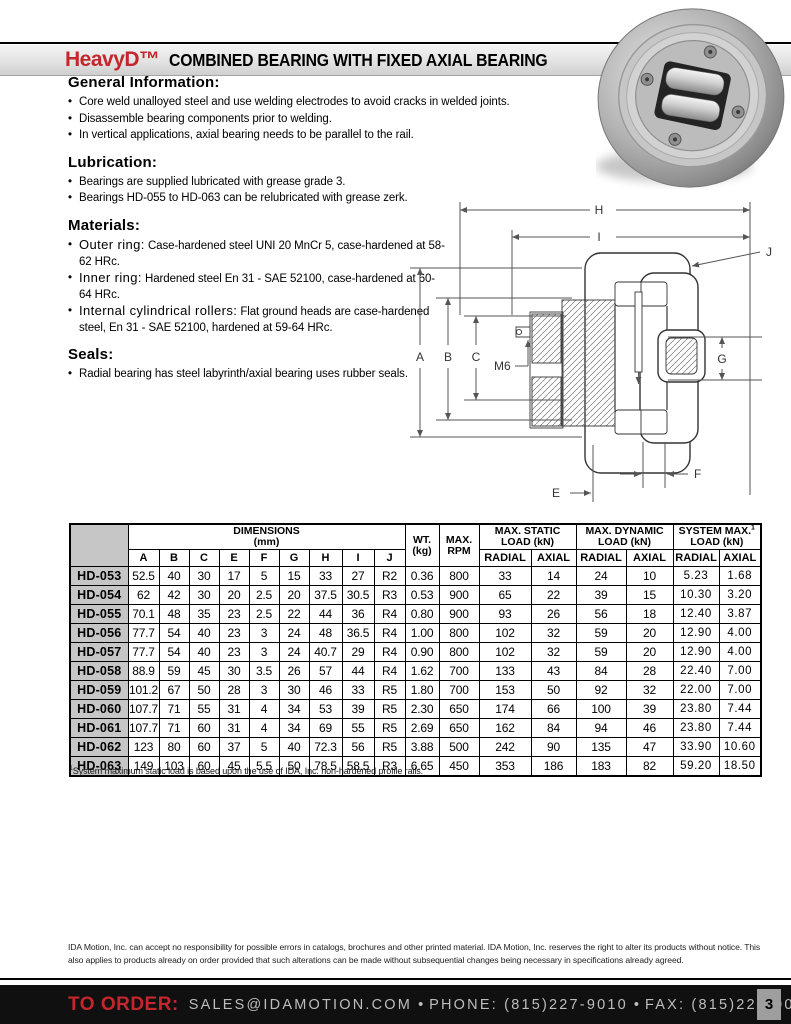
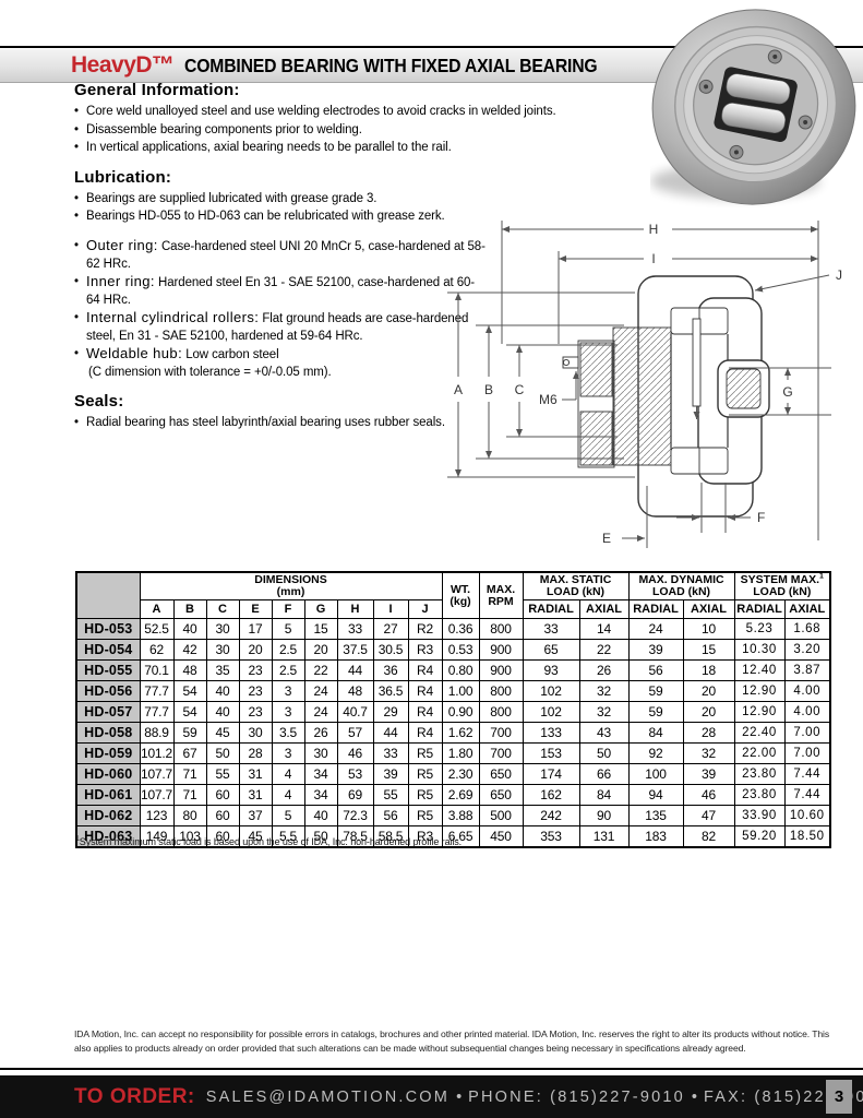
  HeavyD™
  COMBINED BEARING WITH FIXED AXIAL BEARING
  General Information:
  Core weld unalloyed steel and use welding electrodes to avoid cracks in welded joints.
  Disassemble bearing components prior to welding.
  In vertical applications, axial bearing needs to be parallel to the rail.
  Lubrication:
  Bearings are supplied lubricated with grease grade 3.
  Bearings HD-055 to HD-063 can be relubricated with grease zerk.
- Materials:
  Outer ring: Case-hardened steel UNI 20 MnCr 5, case-hardened at 58-62 HRc.
  Inner ring: Hardened steel En 31 - SAE 52100, case-hardened at 60-64 HRc.
  Internal cylindrical rollers: Flat ground heads are case-hardend steel, En 31 - SAE 52100, hardened at 59-64 HRc.
+ Weldable hub: Low carbon steel
+ (C dimension with tolerance = +0/-0.05 mm).
  Seals:
  Radial bearing has steel labyrinth/axial bearing uses rubber seals.
  H
  I
  J
  A
  B
  C
  M6
  G
  F
  E
  	DIMENSIONS (mm)	WT. (kg)	MAX. RPM	MAX. STATIC LOAD (kN)	MAX. DYNAMIC LOAD (kN)	SYSTEM MAX. LOAD (kN)
  A	B	C	E	F	G	H	I	J	RADIAL	AXIAL	RADIAL	AXIAL	RADIAL	AXIAL
  HD-053	52.5	40	30	17	5	15	33	27	R2	0.36	800	33	14	24	10	5.23	1.68
  HD-054	62	42	30	20	2.5	20	37.5	30.5	R3	0.53	900	65	22	39	15	10.30	3.20
  HD-055	70.1	48	35	23	2.5	22	44	36	R4	0.80	900	93	26	56	18	12.40	3.87
  HD-056	77.7	54	40	23	3	24	48	36.5	R4	1.00	800	102	32	59	20	12.90	4.00
  HD-057	77.7	54	40	23	3	24	40.7	29	R4	0.90	800	102	32	59	20	12.90	4.00
  HD-058	88.9	59	45	30	3.5	26	57	44	R4	1.62	700	133	43	84	28	22.40	7.00
  HD-059	101.2	67	50	28	3	30	46	33	R5	1.80	700	153	50	92	32	22.00	7.00
  HD-060	107.7	71	55	31	4	34	53	39	R5	2.30	650	174	66	100	39	23.80	7.44
  HD-061	107.7	71	60	31	4	34	69	55	R5	2.69	650	162	84	94	46	23.80	7.44
  HD-062	123	80	60	37	5	40	72.3	56	R5	3.88	500	242	90	135	47	33.90	10.60
- HD-063	149	103	60	45	5.5	50	78.5	58.5	R3	6.65	450	353	186	183	82	59.20	18.50
+ HD-063	149	103	60	45	5.5	50	78.5	58.5	R3	6.65	450	353	131	183	82	59.20	18.50
  System maximum static load is based upon the use of IDA, Inc. non-hardened profile rails.
  IDA Motion, Inc. can accept no responsibility for possible errors in catalogs, brochures and other printed material. IDA Motion, Inc. reserves the right to alter its products without notice. This also applies to products already on order provided that such alterations can be made without subsequential changes being necessary in specifications already agreed.
  TO ORDER:
  SALES@IDAMOTION.COM
  •
  PHONE: (815)227-9010
  •
  FAX: (815)220
  3
